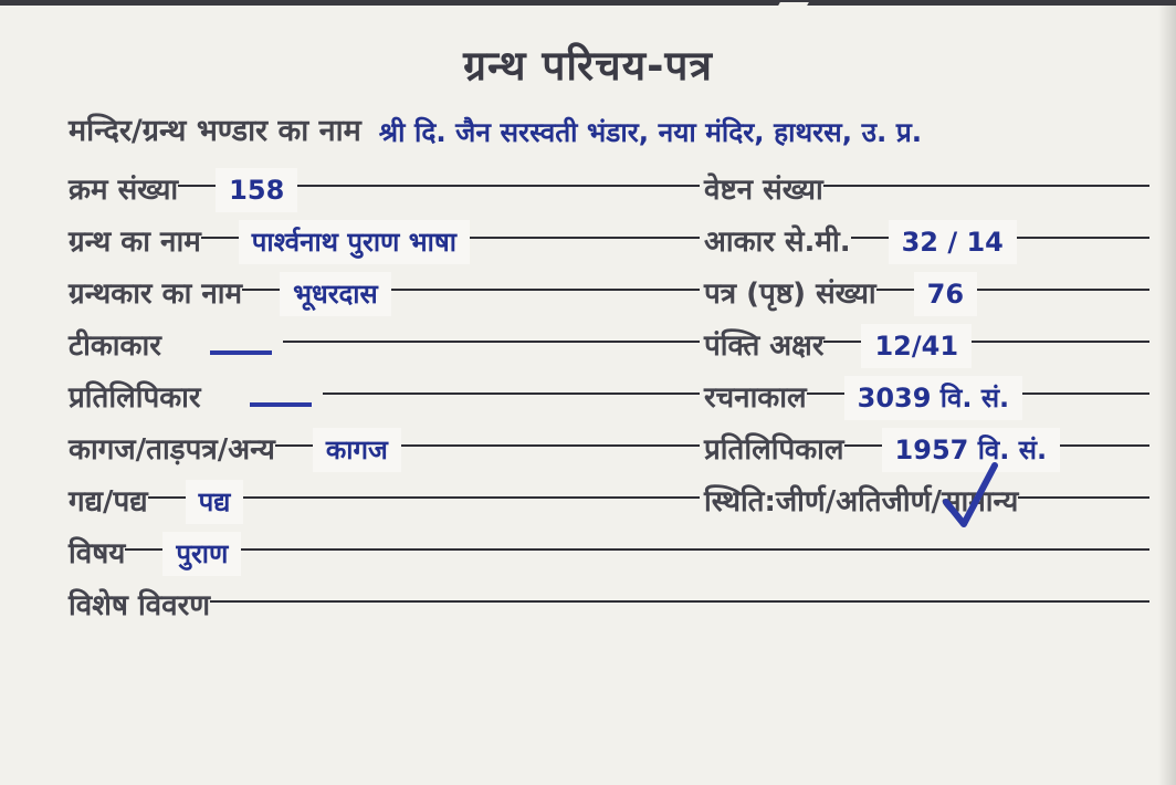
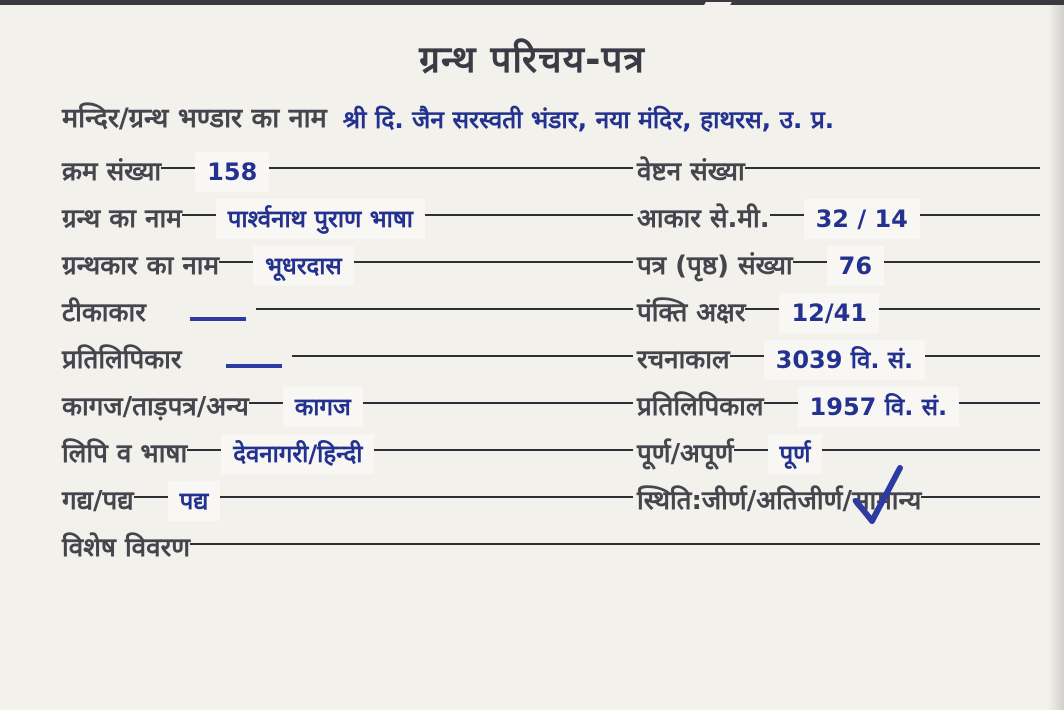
  ग्रन्थ परिचय-पत्र
  मन्दिर/ग्रन्थ भण्डार का नाम
  श्री दि. जैन सरस्वती भंडार, नया मंदिर, हाथरस, उ. प्र.
  क्रम संख्या
  158
  वेष्टन संख्या
  ग्रन्थ का नाम
  पार्श्वनाथ पुराण भाषा
  आकार से.मी.
  32 / 14
  ग्रन्थकार का नाम
  भूधरदास
  पत्र (पृष्ठ) संख्या
  76
  टीकाकार
  पंक्ति अक्षर
  12/41
  प्रतिलिपिकार
  रचनाकाल
  3039 वि. सं.
  कागज/ताड़पत्र/अन्य
  कागज
  प्रतिलिपिकाल
  1957 वि. सं.
+ लिपि व भाषा
+ देवनागरी/हिन्दी
+ पूर्ण/अपूर्ण
+ पूर्ण
  गद्य/पद्य
  पद्य
  स्थिति:जीर्ण/अतिजीर्ण/
  सामान्य
- विषय
- पुराण
  विशेष विवरण
